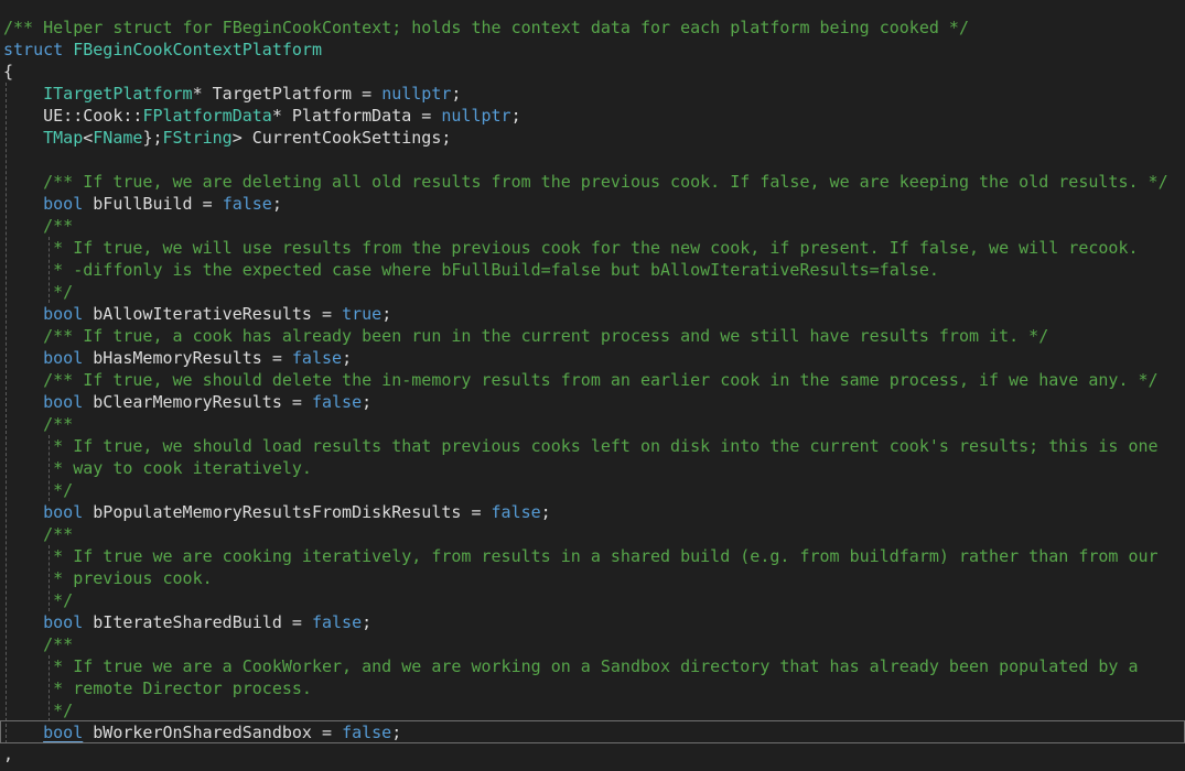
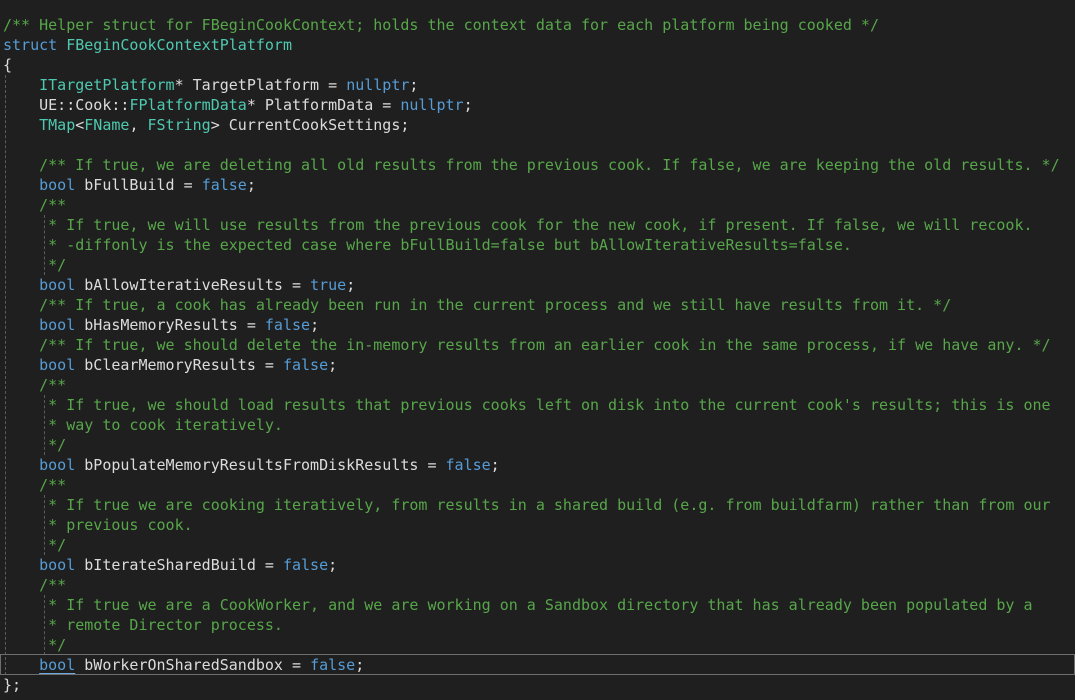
  /** Helper struct for FBeginCookContext; holds the context data for each platform being cooked */
  struct FBeginCookContextPlatform
  {
  ITargetPlatform* TargetPlatform = nullptr;
  UE::Cook::FPlatformData* PlatformData = nullptr;
- TMap<FName};FString> CurrentCookSettings;
+ TMap<FName, FString> CurrentCookSettings;
  /** If true, we are deleting all old results from the previous cook. If false, we are keeping the old results. */
  bool bFullBuild = false;
  /**
  * If true, we will use results from the previous cook for the new cook, if present. If false, we will recook.
  * -diffonly is the expected case where bFullBuild=false but bAllowIterativeResults=false.
  */
  bool bAllowIterativeResults = true;
  /** If true, a cook has already been run in the current process and we still have results from it. */
  bool bHasMemoryResults = false;
  /** If true, we should delete the in-memory results from an earlier cook in the same process, if we have any. */
  bool bClearMemoryResults = false;
  /**
  * If true, we should load results that previous cooks left on disk into the current cook's results; this is one
  * way to cook iteratively.
  */
  bool bPopulateMemoryResultsFromDiskResults = false;
  /**
  * If true we are cooking iteratively, from results in a shared build (e.g. from buildfarm) rather than from our
  * previous cook.
  */
  bool bIterateSharedBuild = false;
  /**
  * If true we are a CookWorker, and we are working on a Sandbox directory that has already been populated by a
  * remote Director process.
  */
  bool bWorkerOnSharedSandbox = false;
- ,
+ };
